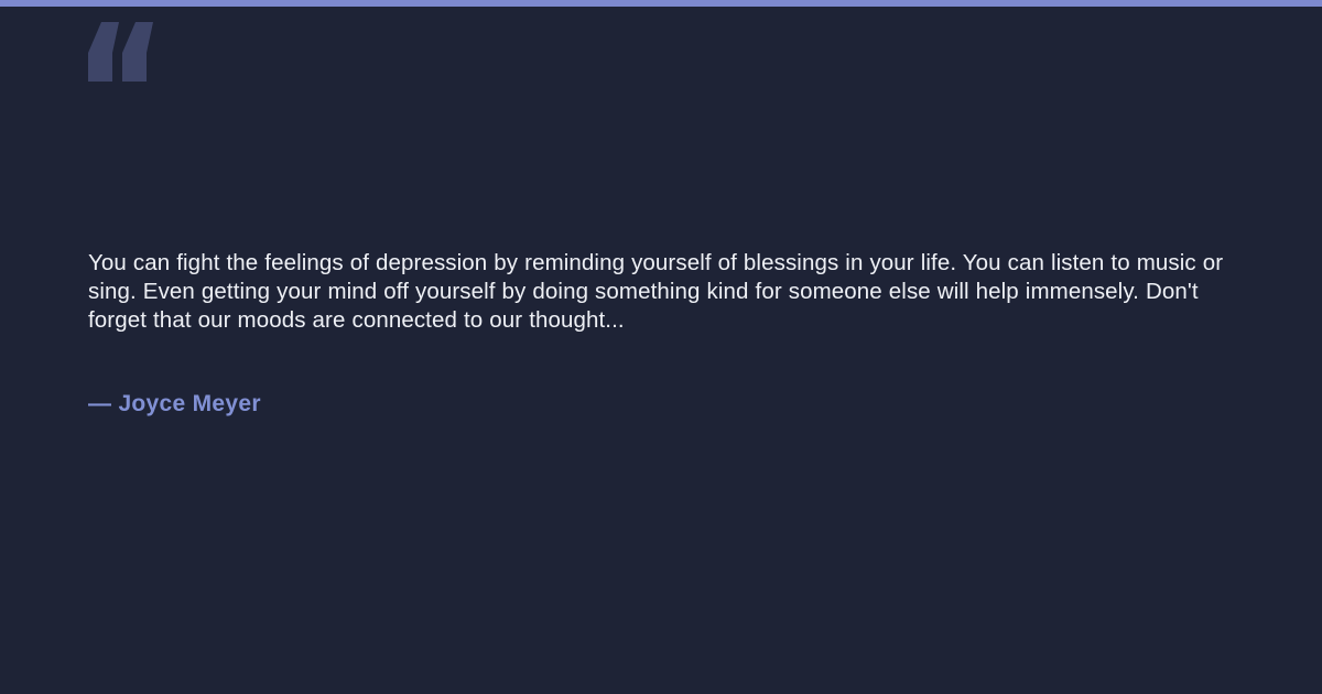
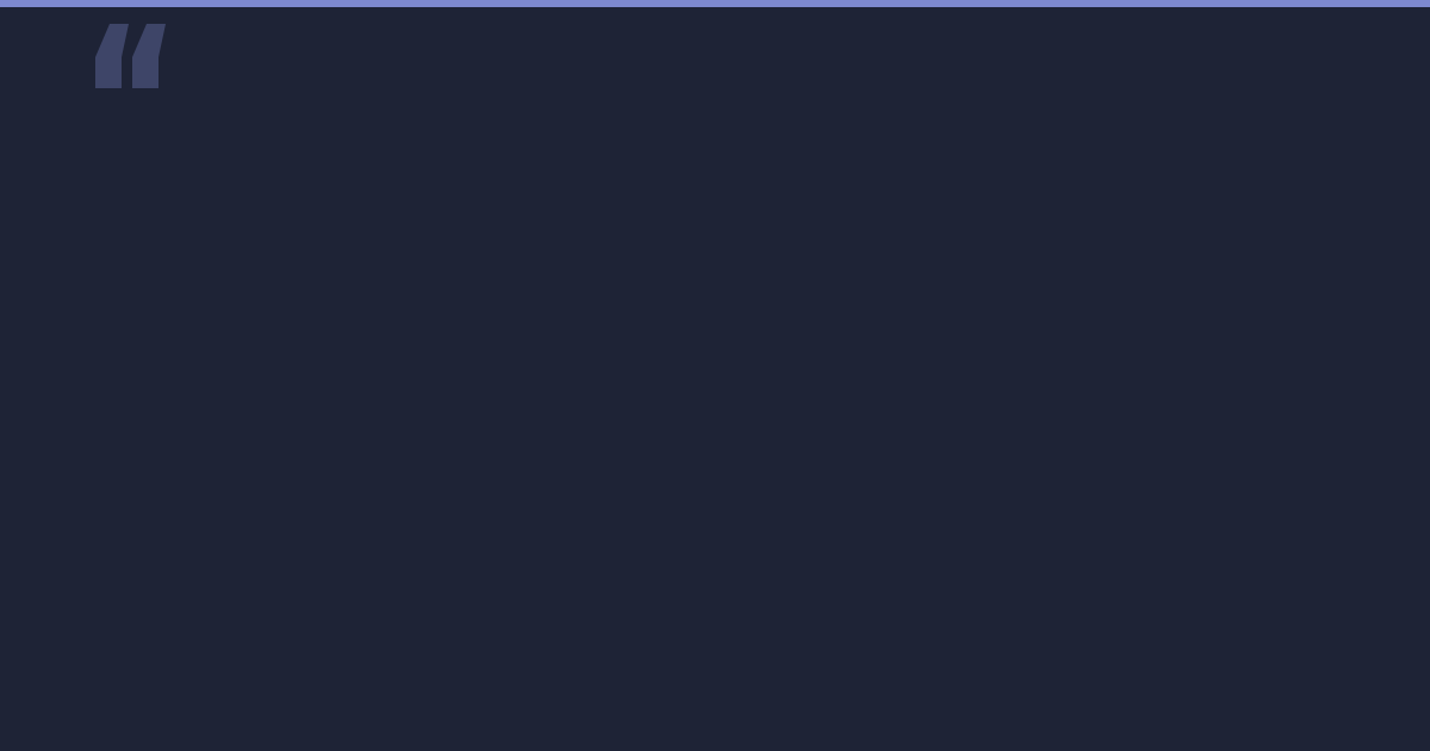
- You can fight the feelings of depression by reminding yourself of blessings in your life. You can listen to music or sing. Even getting your mind off yourself by doing something kind for someone else will help immensely. Don't forget that our moods are connected to our thought...
- — Joyce Meyer
